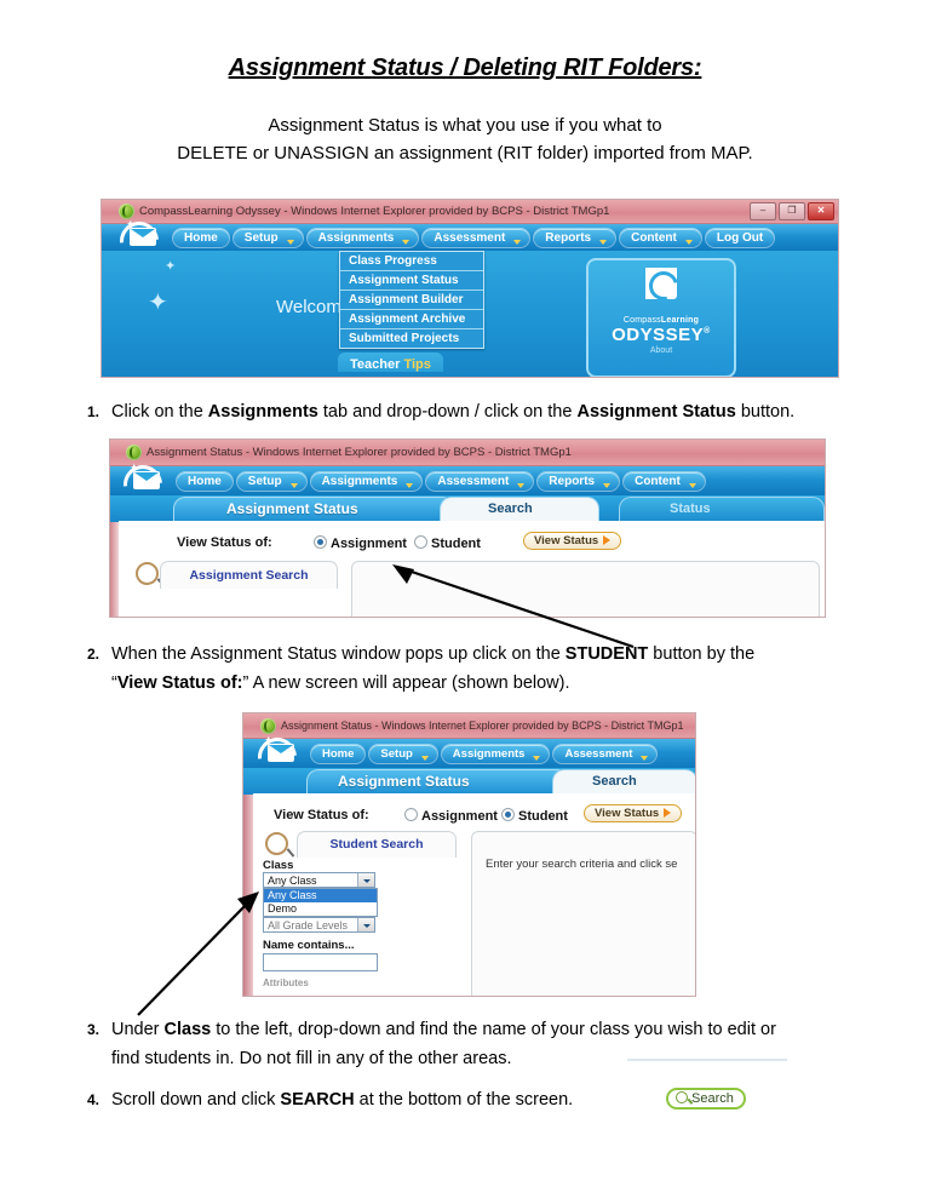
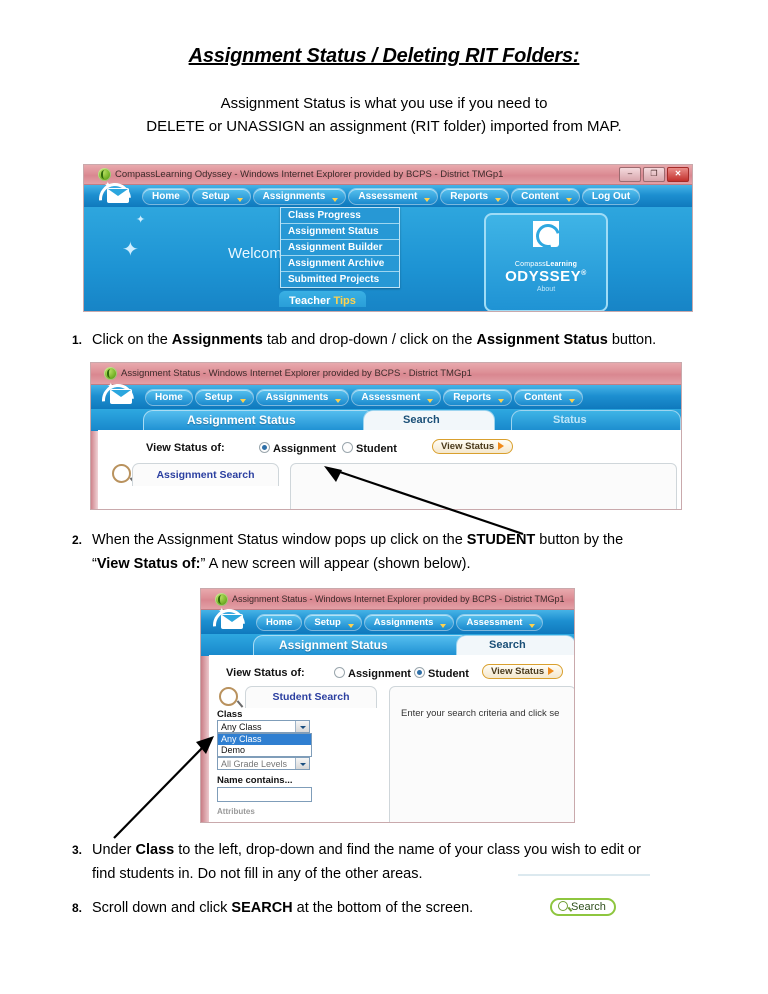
  Assignment Status / Deleting RIT Folders:
- Assignment Status is what you use if you what to
+ Assignment Status is what you use if you need to
  DELETE or UNASSIGN an assignment (RIT folder) imported from MAP.
  CompassLearning Odyssey - Windows Internet Explorer provided by BCPS - District TMGp1
  –
  ❐
  ✕
  ✦
  Home
  Setup
  Assignments
  Assessment
  Reports
  Content
  Log Out
  ✦
  ✦
  Class Progress
  Assignment Status
  Assignment Builder
  Assignment Archive
  Submitted Projects
  Teacher Tips
  ODYSSEY
  1.
  Click on the Assignments tab and drop-down / click on the Assignment Status button.
  Assignment Status - Windows Internet Explorer provided by BCPS - District TMGp1
  ✦
  Home
  Setup
  Assignments
  Assessment
  Reports
  Content
  Assignment Status
  Search
  Status
  View Status of:
  Assignment
  Student
  View Status
  Assignment Search
  2.
  When the Assignment Status window pops up click on the STUDENT button by the
  “View Status of:” A new screen will appear (shown below).
  Assignment Status - Windows Internet Explorer provided by BCPS - District TMGp1
  ✦
  Home
  Setup
  Assignments
  Assessment
  Assignment Status
  Search
  View Status of:
  Assignment
  Student
  View Status
  Student Search
  Enter your search criteria and click se
  Class
  Any Class
  Any Class
  Demo
  All Grade Levels
  Name contains...
  Attributes
  3.
  Under Class to the left, drop-down and find the name of your class you wish to edit or
  find students in. Do not fill in any of the other areas.
- 4.
+ 8.
  Scroll down and click SEARCH at the bottom of the screen.
  Search
